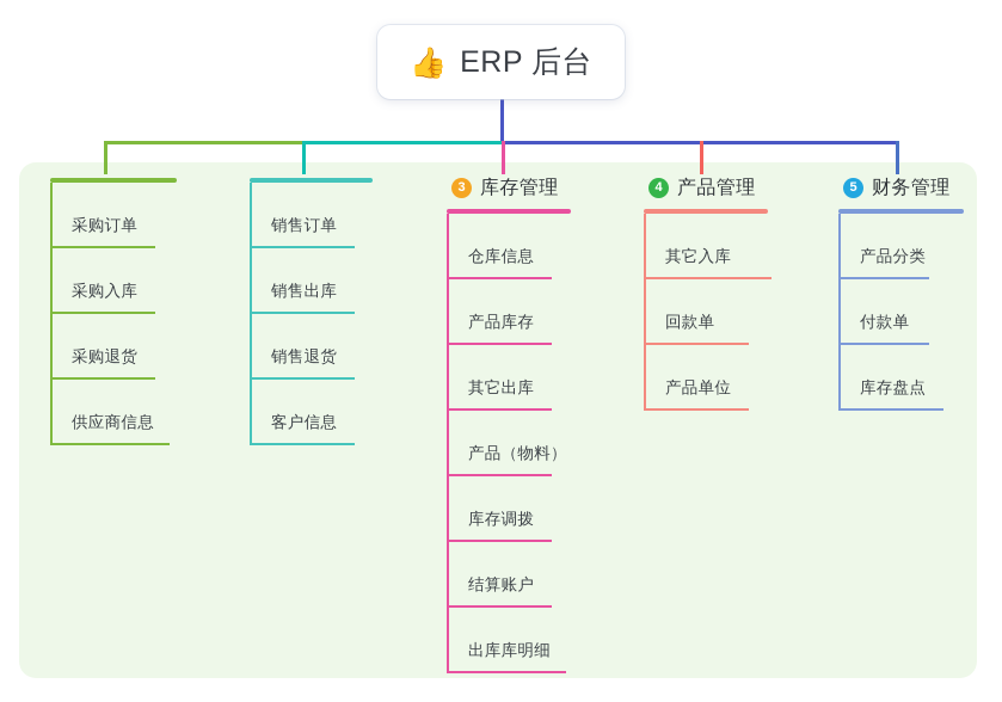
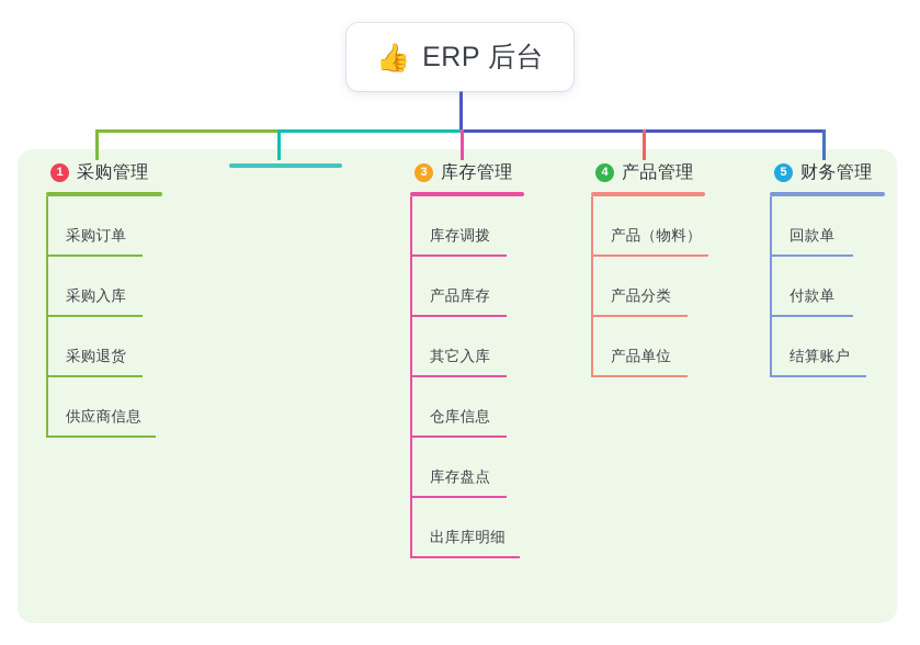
  👍
  ERP 后台
+ 1
+ 采购管理
  采购订单
  采购入库
  采购退货
  供应商信息
- 销售订单
- 销售出库
- 销售退货
- 客户信息
  3
  库存管理
- 仓库信息
+ 库存调拨
  产品库存
- 其它出库
- 产品（物料）
+ 其它入库
- 库存调拨
+ 仓库信息
- 结算账户
+ 库存盘点
  出库库明细
  4
  产品管理
- 其它入库
+ 产品（物料）
- 回款单
+ 产品分类
  产品单位
  5
  财务管理
- 产品分类
+ 回款单
  付款单
- 库存盘点
+ 结算账户
